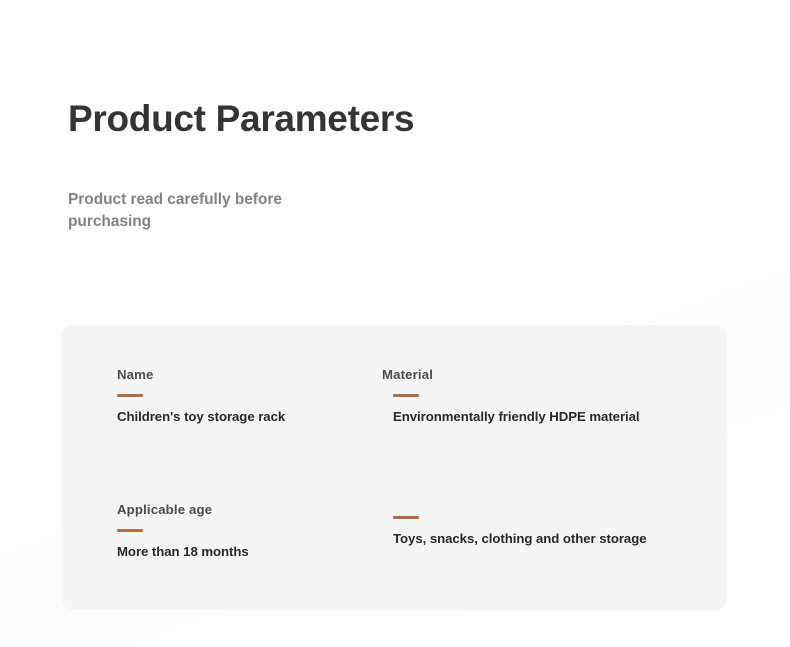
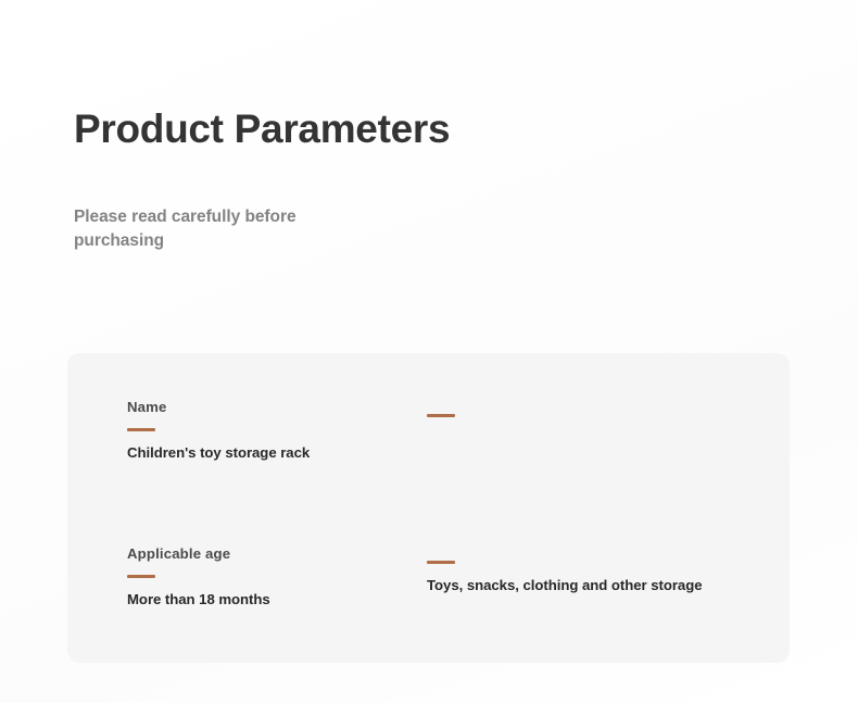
  Product Parameters
- Product read carefully before purchasing
+ Please read carefully before purchasing
  Name
  Children's toy storage rack
- Material
- Environmentally friendly HDPE material
  Applicable age
  More than 18 months
  Toys, snacks, clothing and other storage
